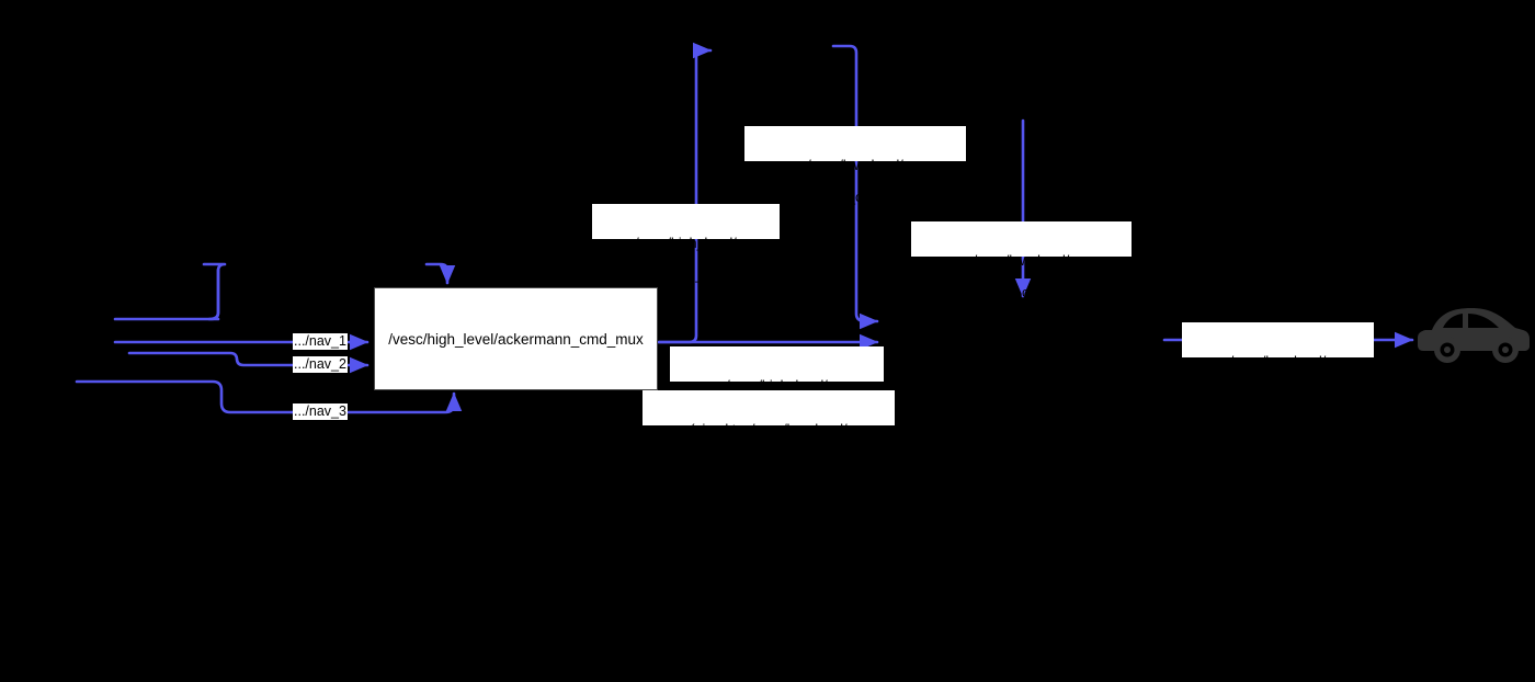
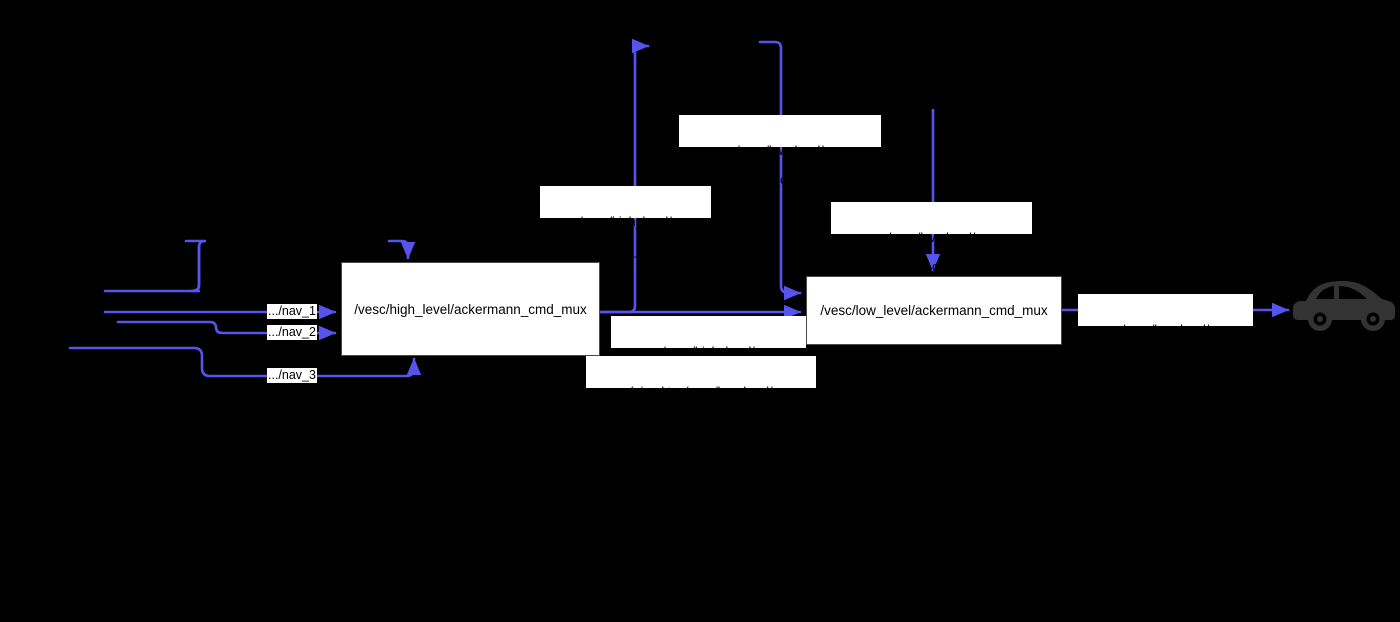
  /vesc/high_level/ackermann_cmd_mux
+ /vesc/low_level/ackermann_cmd_mux
  .../nav_1
  .../nav_2
  .../nav_3
  /vesc/high_level/
  ackermann_cmd_mux/output
  /vesc/low_level/
  ackermann_cmd_mux/input/safety
  /vesc/low_level/
  ackermann_cmd_mux/input/teleop
  /vesc/high_level/
  (piped to: /vesc/low_level/
  /vesc/low_level/
